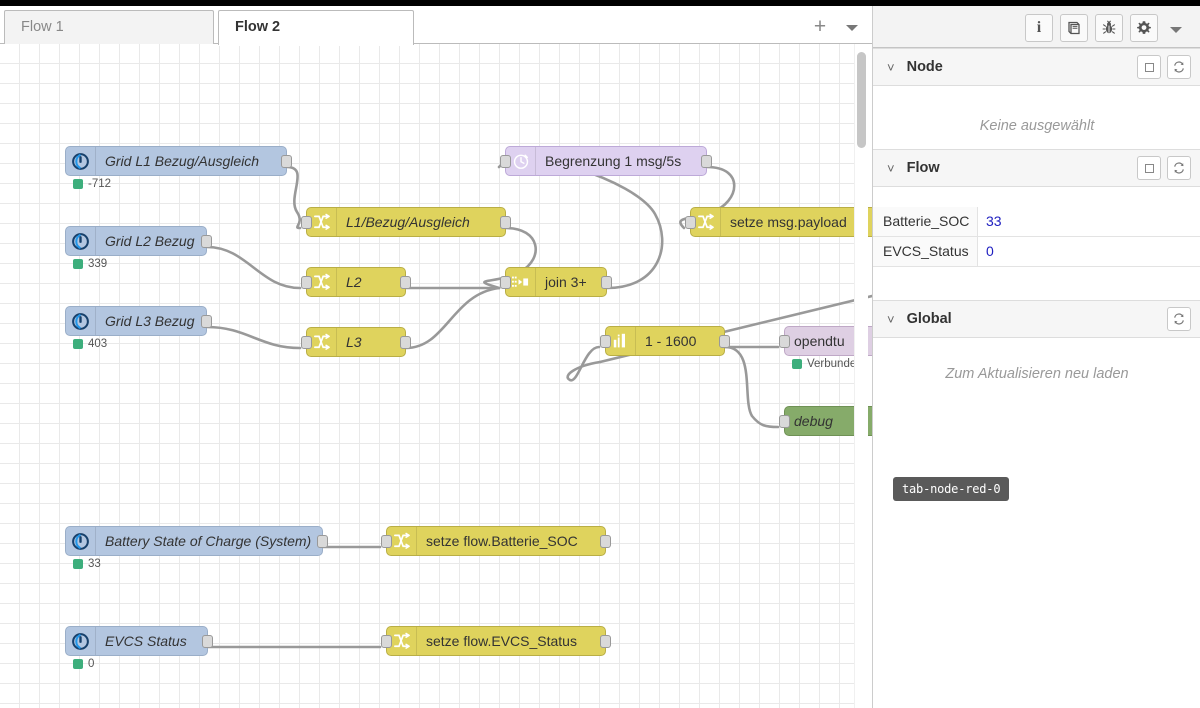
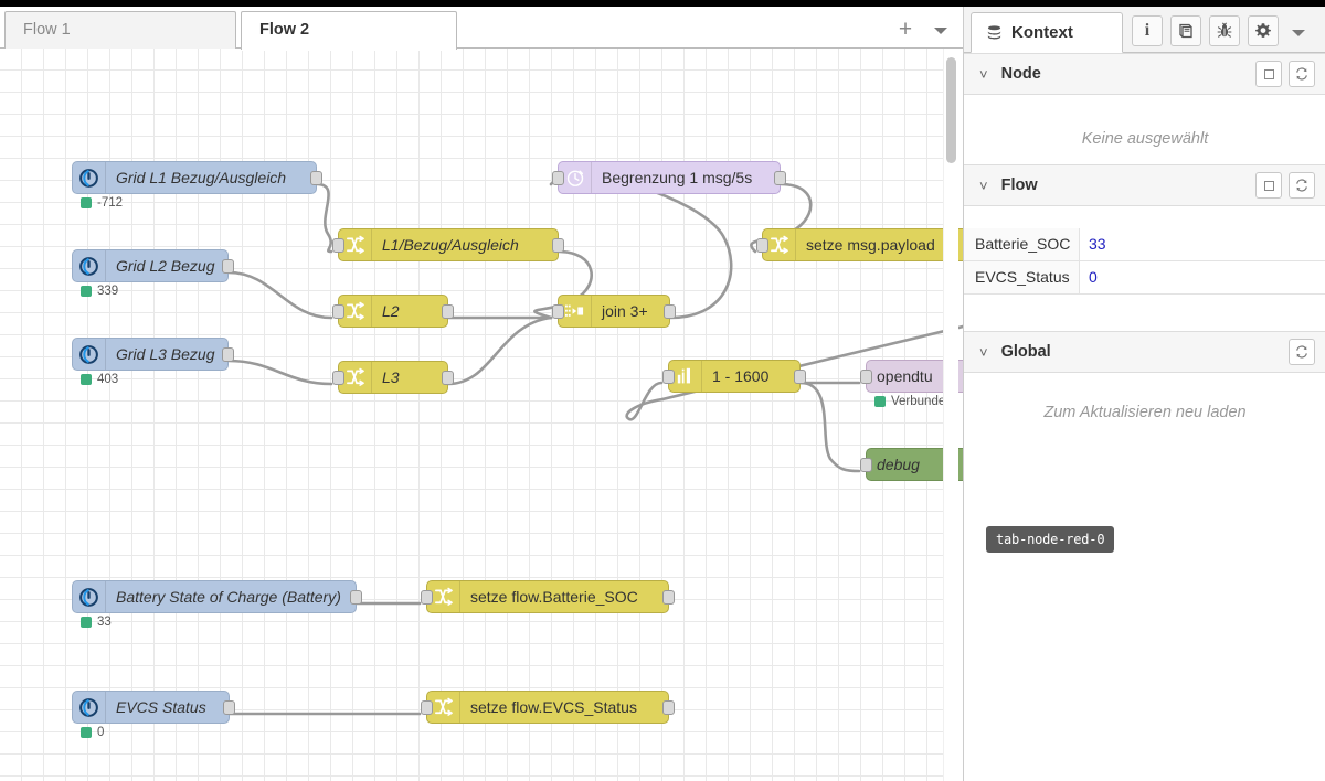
  Flow 1
  Flow 2
  +
  Grid L1 Bezug/Ausgleich
  -712
  Grid L2 Bezug
  339
  Grid L3 Bezug
  403
- Battery State of Charge (System)
+ Battery State of Charge (Battery)
  33
  EVCS Status
  0
  L1/Bezug/Ausgleich
  L2
  L3
  setze flow.Batterie_SOC
  setze flow.EVCS_Status
  join 3+
  Begrenzung 1 msg/5s
  setze msg.payload
  1 - 1600
  opendtu
  Verbund
  debug
+ Kontext
  i
  ˅
  Node
  Keine ausgewählt
  ˅
  Flow
  Batterie_SOC
  33
  EVCS_Status
  0
  ˅
  Global
  Zum Aktualisieren neu laden
  tab-node-red-0
